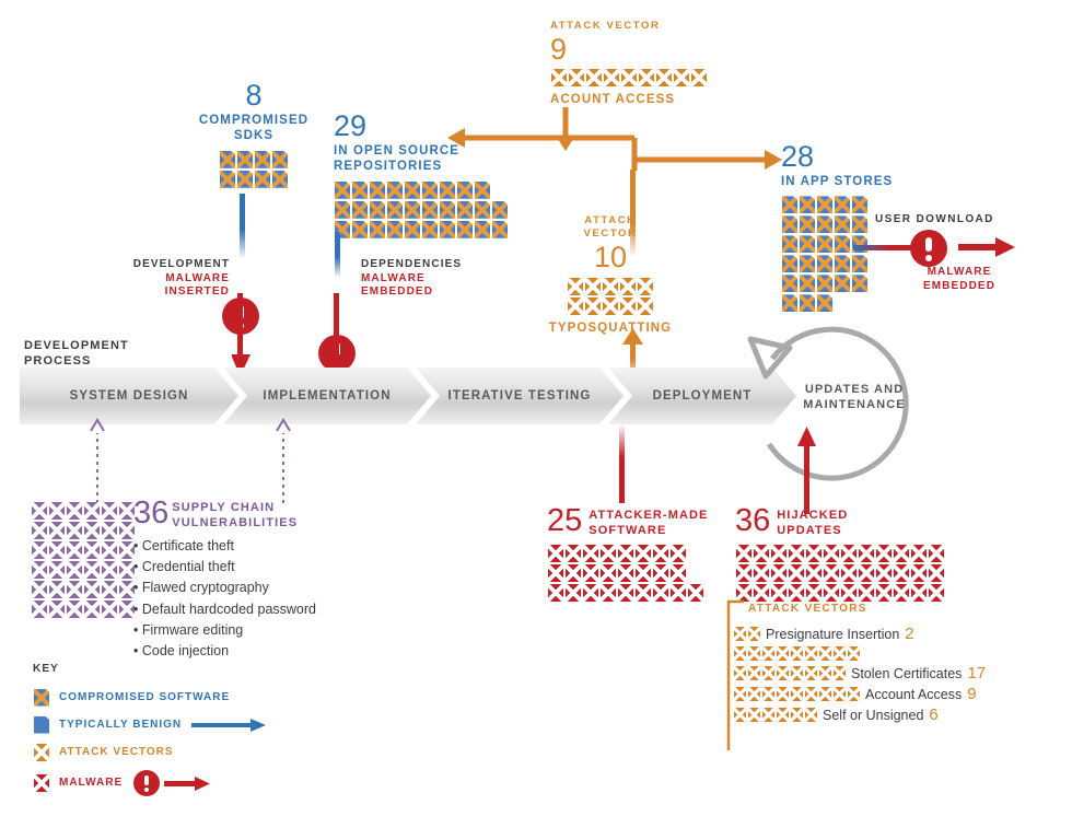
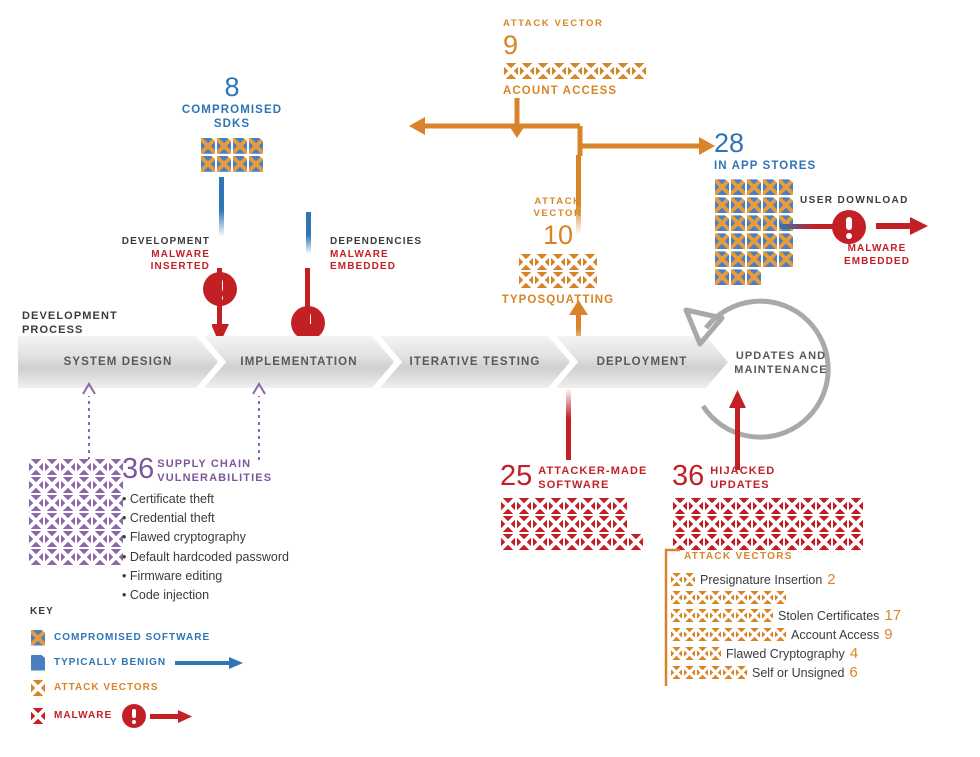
  ATTACK VECTOR
  9
  ACOUNT ACCESS
  8
  COMPROMISED
  SDKS
- 29
- IN OPEN SOURCE
- REPOSITORIES
  ATTACK
  VECTOR
  10
  TYPOSQUATTING
  28
  IN APP STORES
  USER DOWNLOAD
  MALWARE
  EMBEDDED
  DEVELOPMENT
  MALWARE
  INSERTED
  DEPENDENCIES
  MALWARE
  EMBEDDED
  DEVELOPMENT
  PROCESS
  SYSTEM DESIGN
  IMPLEMENTATION
  ITERATIVE TESTING
  DEPLOYMENT
  UPDATES AND
  MAINTENANCE
  36
  SUPPLY CHAIN
  VULNERABILITIES
  • Certificate theft
  • Credential theft
  • Flawed cryptography
  • Default hardcoded password
  • Firmware editing
  • Code injection
  25
  ATTACKER-MADE
  SOFTWARE
  36
  HIJACKED
  UPDATES
  ATTACK VECTORS
  Presignature Insertion
  2
  Stolen Certificates
  17
  Account Access
  9
+ Flawed Cryptography
+ 4
  Self or Unsigned
  6
  KEY
  COMPROMISED SOFTWARE
  TYPICALLY BENIGN
  ATTACK VECTORS
  MALWARE
